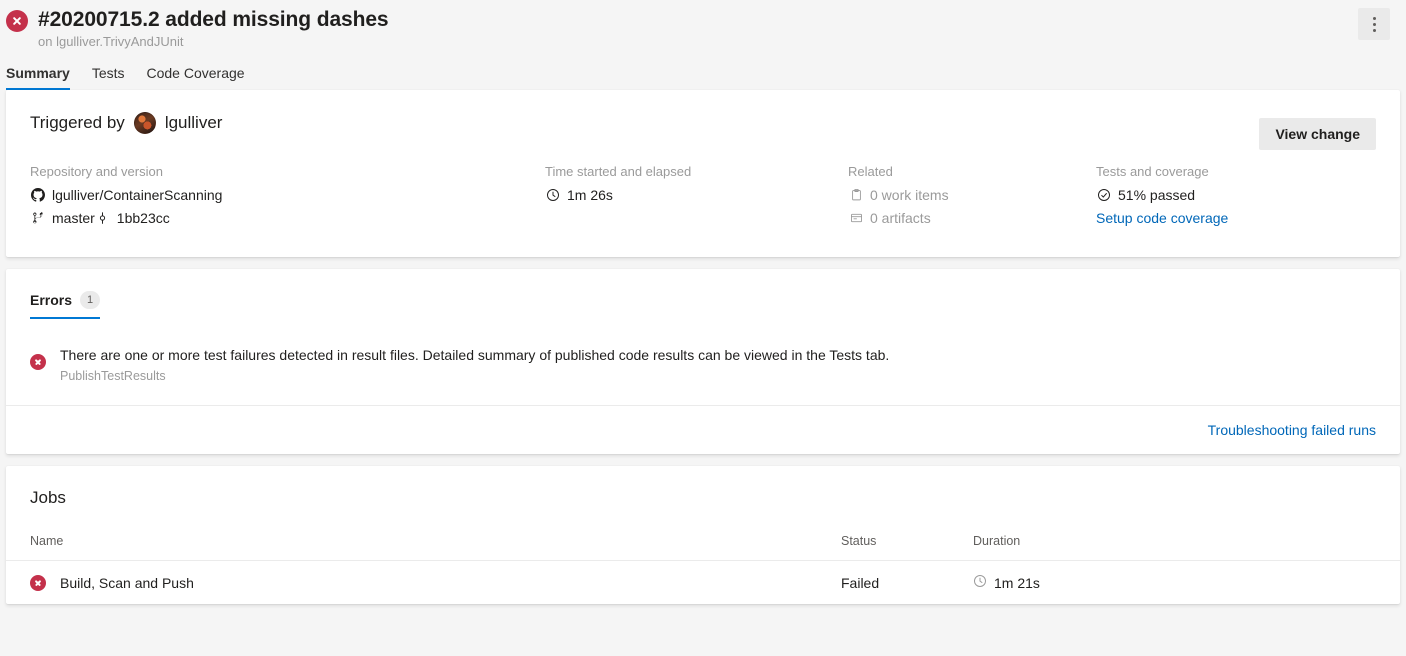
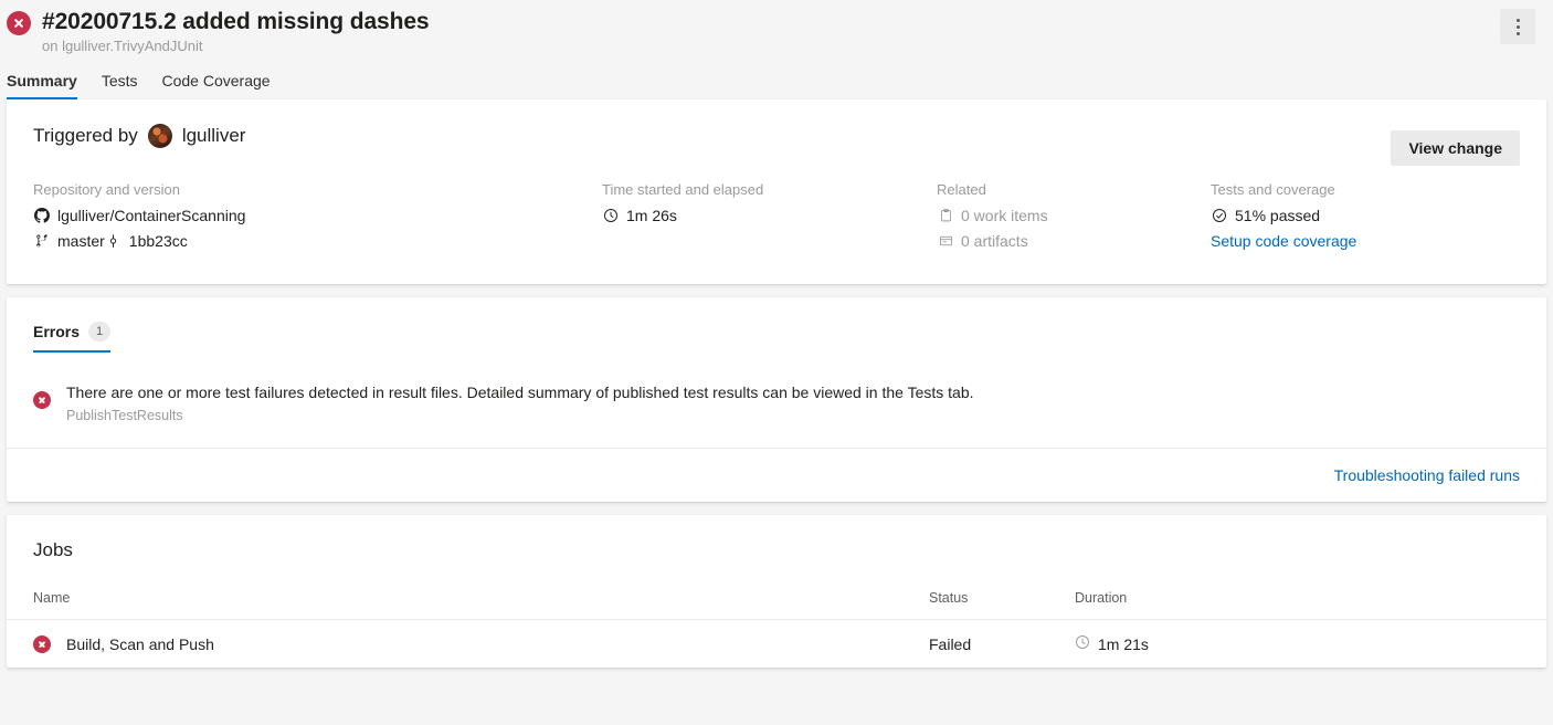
  #20200715.2 added missing dashes
  on lgulliver.TrivyAndJUnit
  Summary
  Tests
  Code Coverage
  Triggered by
  lgulliver
  View change
  Repository and version
  lgulliver/ContainerScanning
  master
  1bb23cc
  Time started and elapsed
  1m 26s
  Related
  0 work items
  0 artifacts
  Tests and coverage
  51% passed
  Setup code coverage
  Errors
  1
- There are one or more test failures detected in result files. Detailed summary of published code results can be viewed in the Tests tab.
+ There are one or more test failures detected in result files. Detailed summary of published test results can be viewed in the Tests tab.
  PublishTestResults
  Troubleshooting failed runs
  Jobs
  Name	Status	Duration
  Build, Scan and Push	Failed	1m 21s
